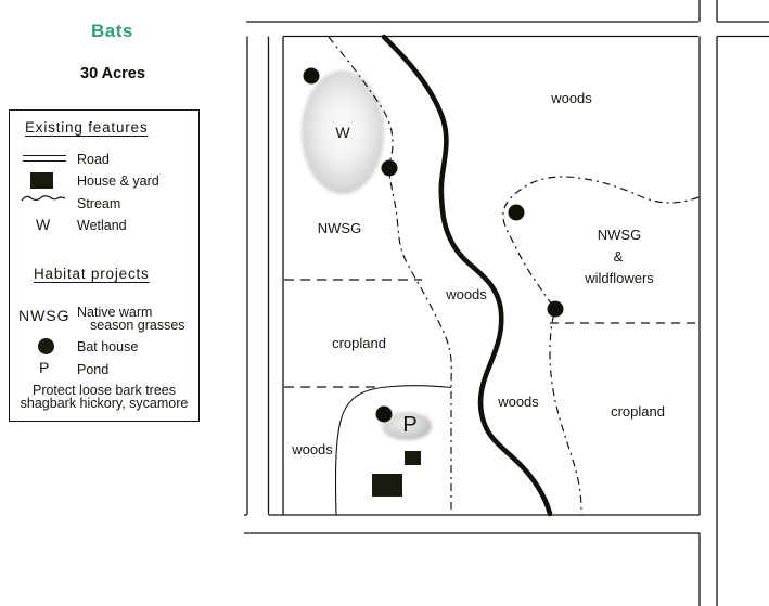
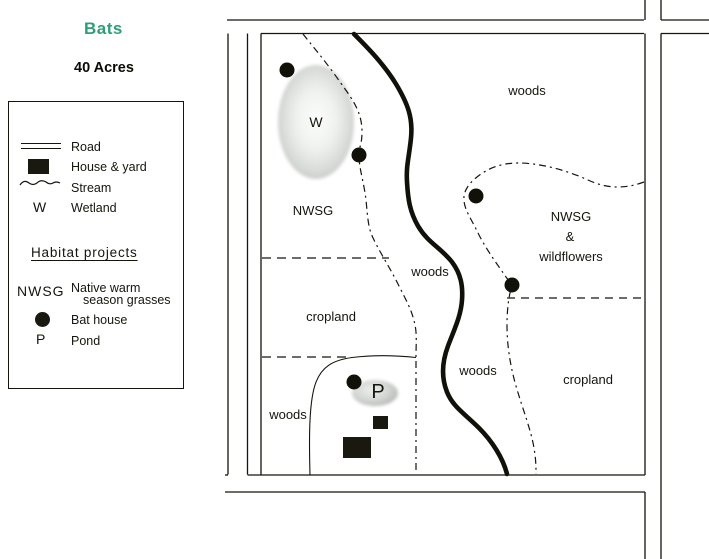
  Bats
- 30 Acres
+ 40 Acres
- Existing features
  Road
  House & yard
  Stream
  W
  Wetland
  Habitat projects
  NWSG
  Native warm
  season grasses
  Bat house
  P
  Pond
- Protect loose bark trees
- shagbark hickory, sycamore
  woods
  W
  NWSG
  NWSG
  &
  wildflowers
  woods
  cropland
  woods
  cropland
  woods
  P
